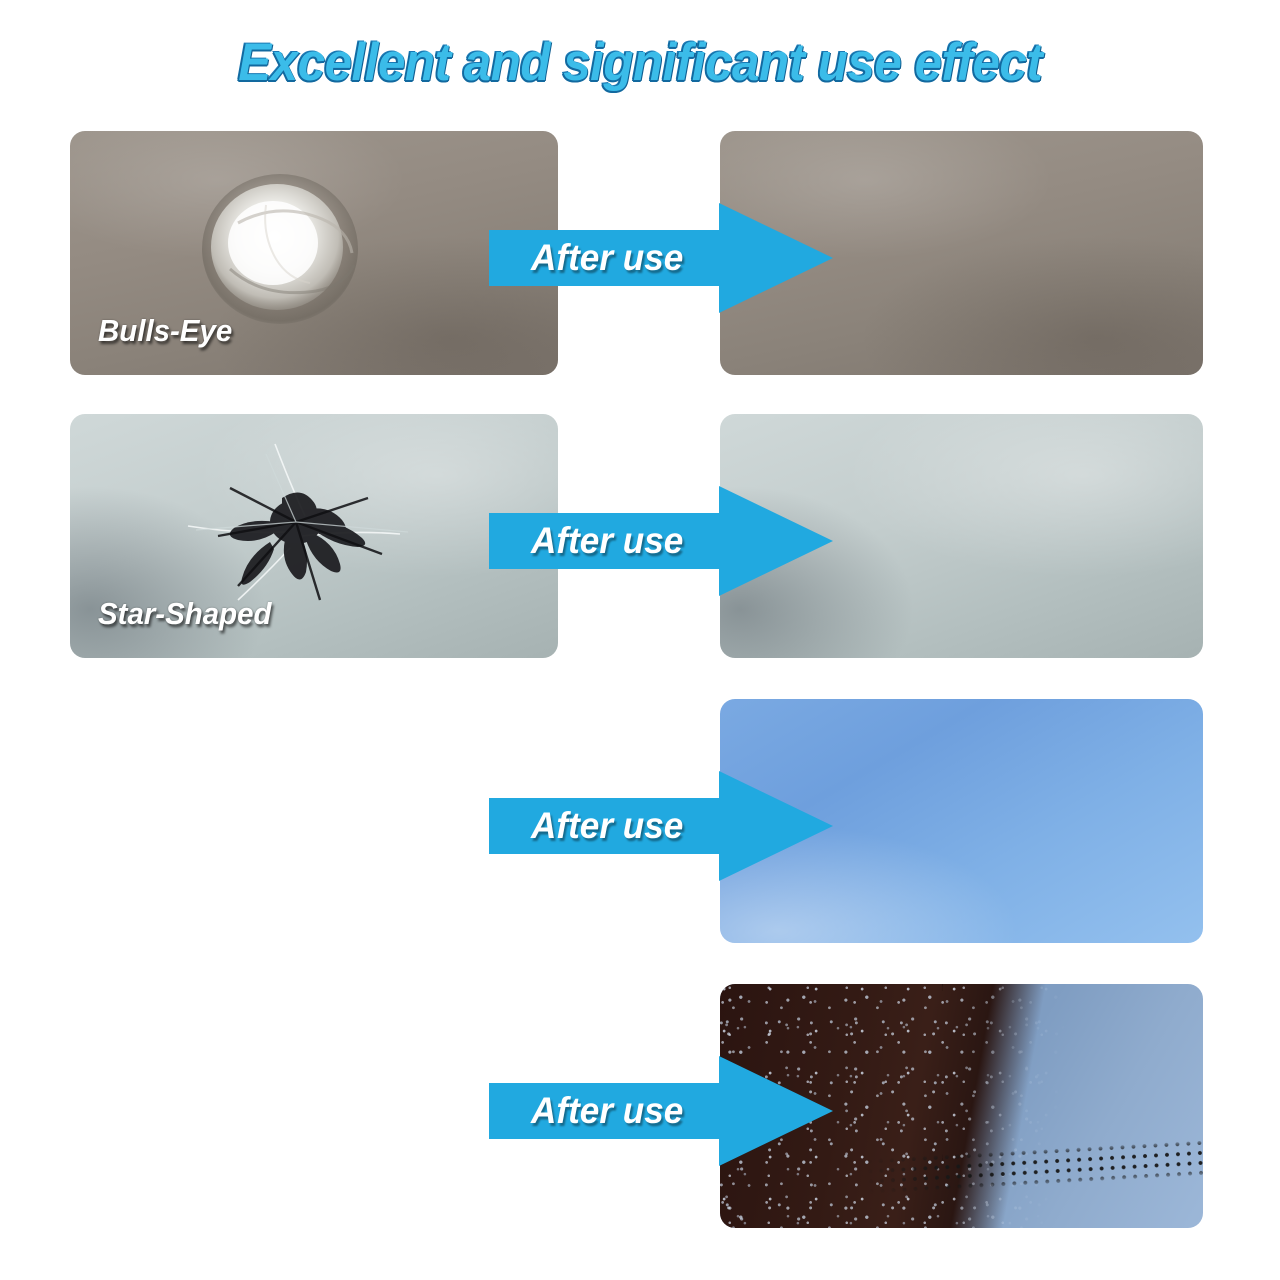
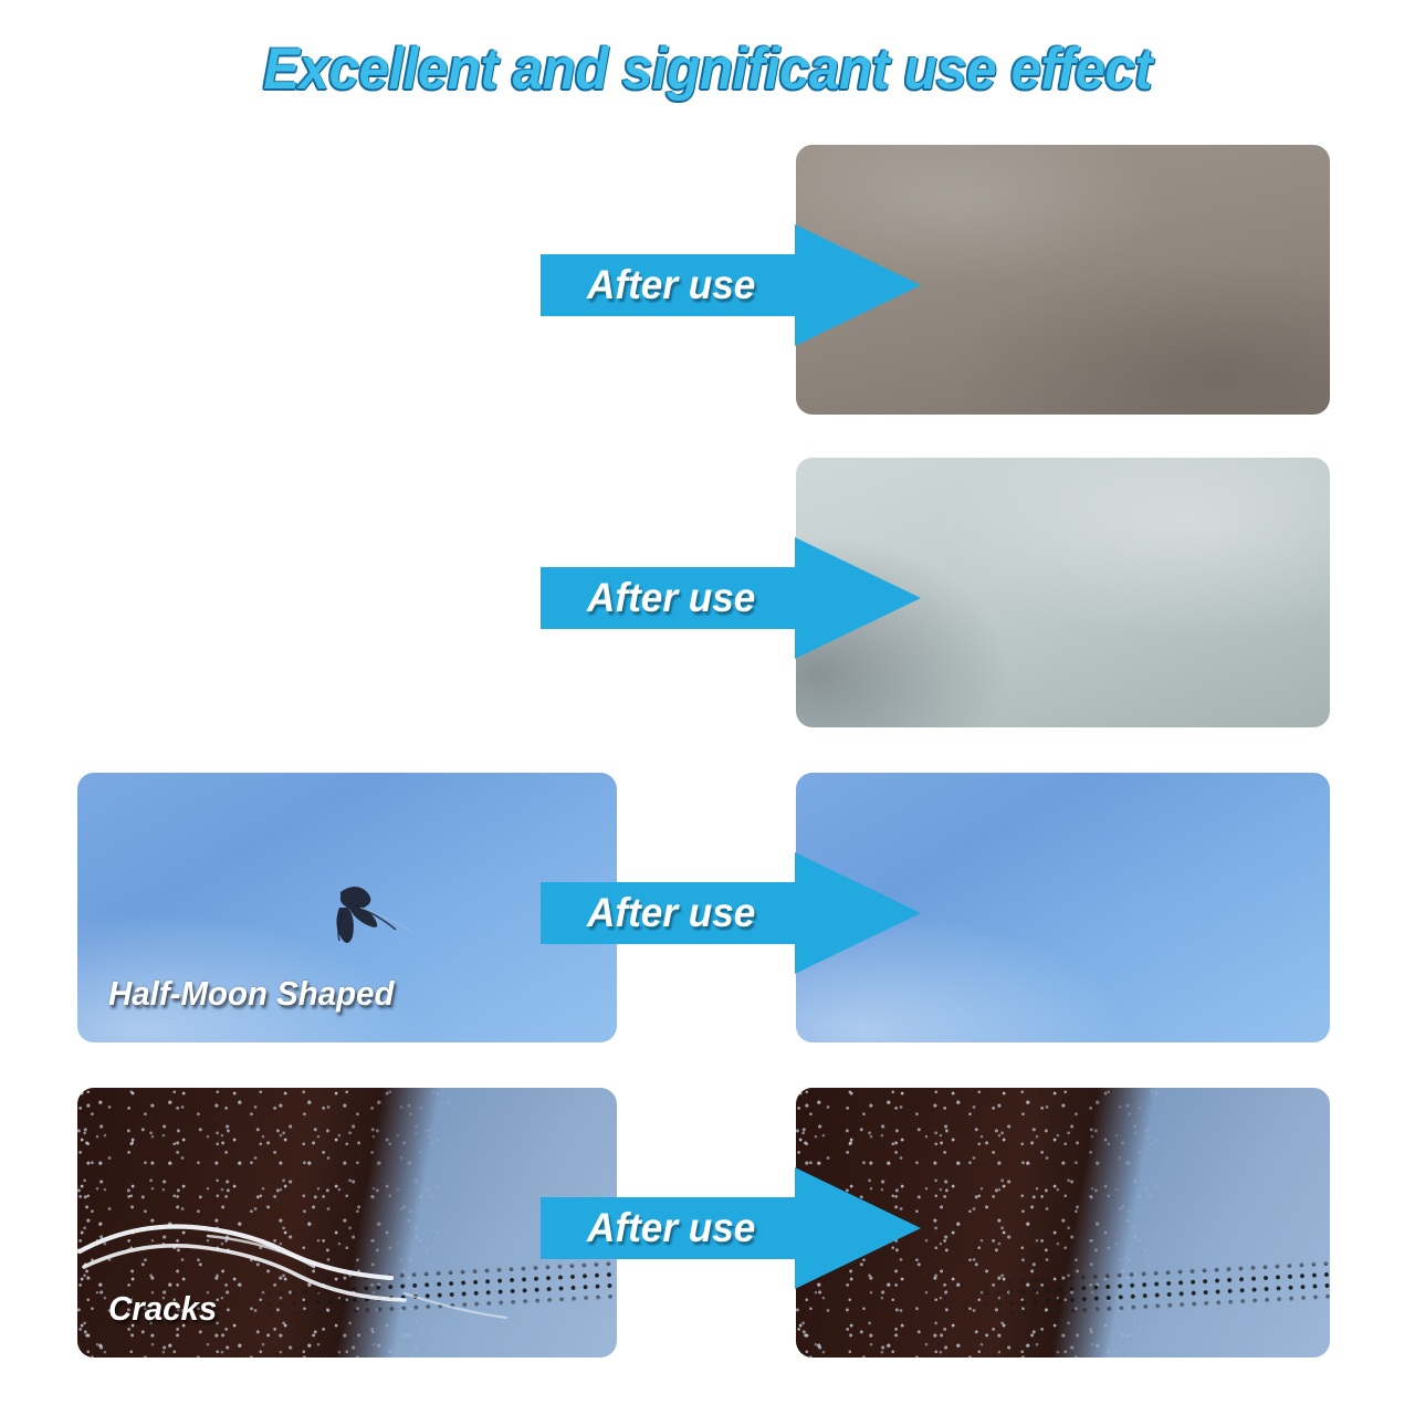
  Excellent and significant use effect
- Bulls-Eye
  After use
- Star-Shaped
  After use
+ Half-Moon Shaped
  After use
+ Cracks
  After use
